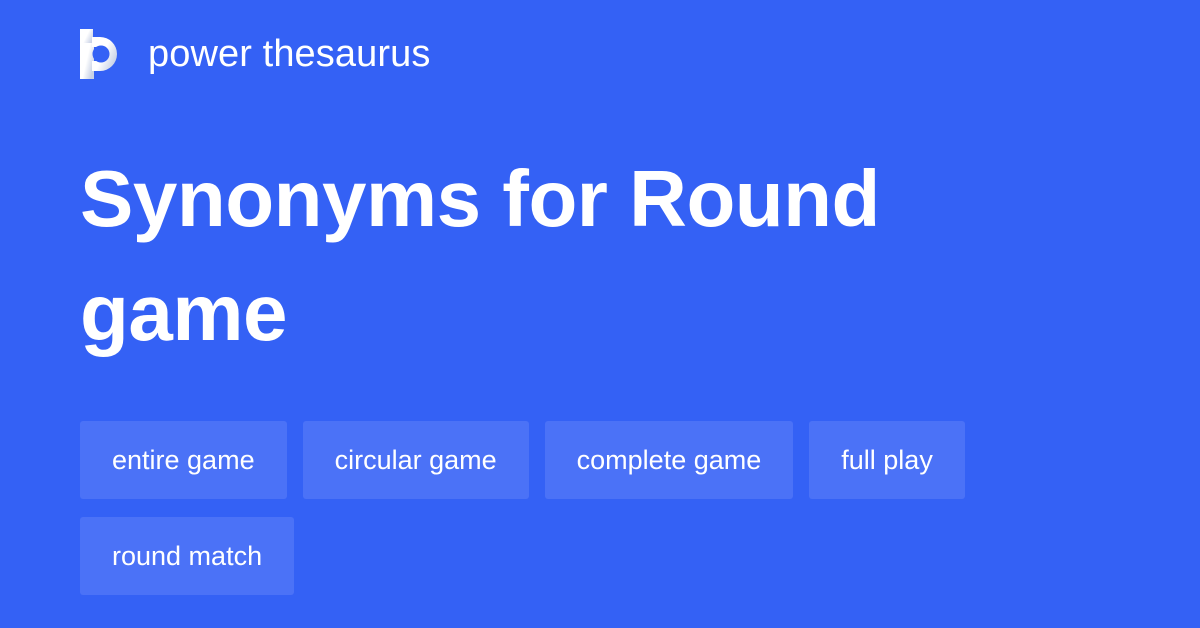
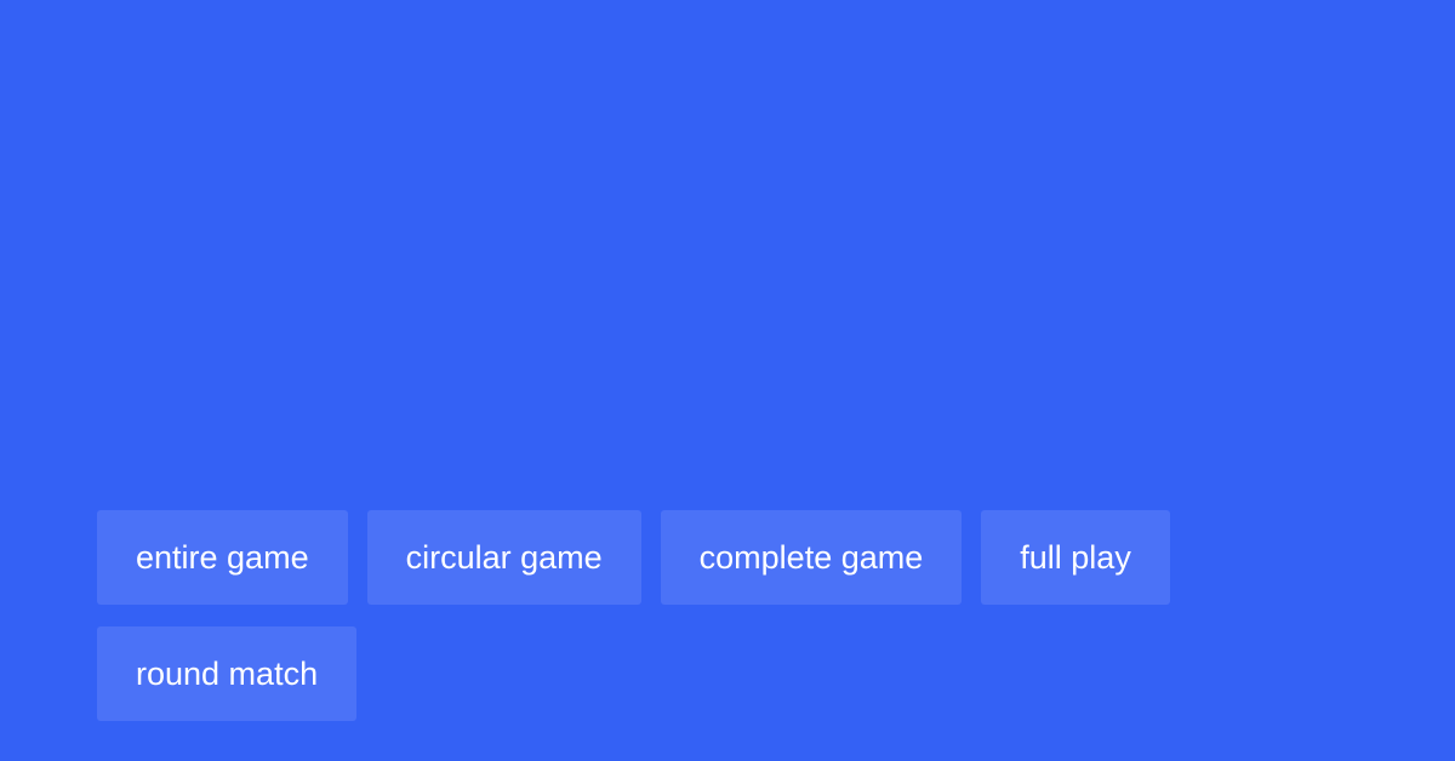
- power thesaurus
- Synonyms for Round game
  entire game
  circular game
  complete game
  full play
  round match
